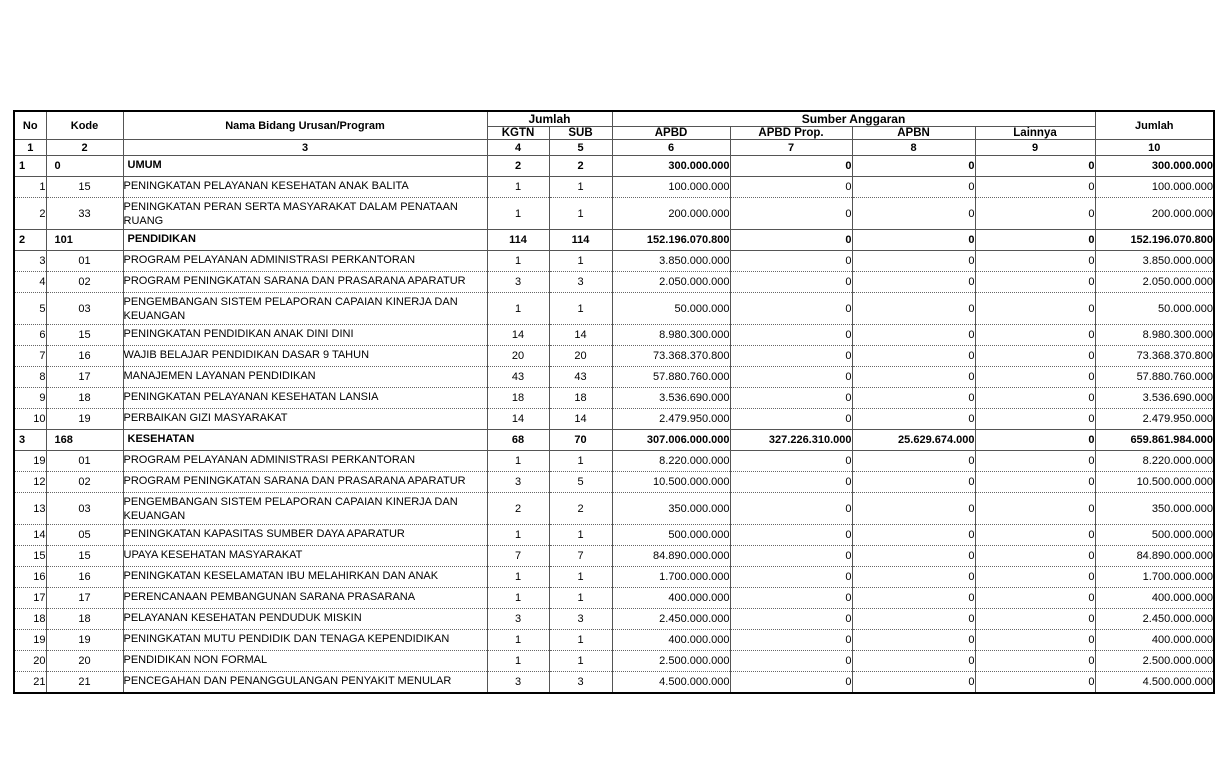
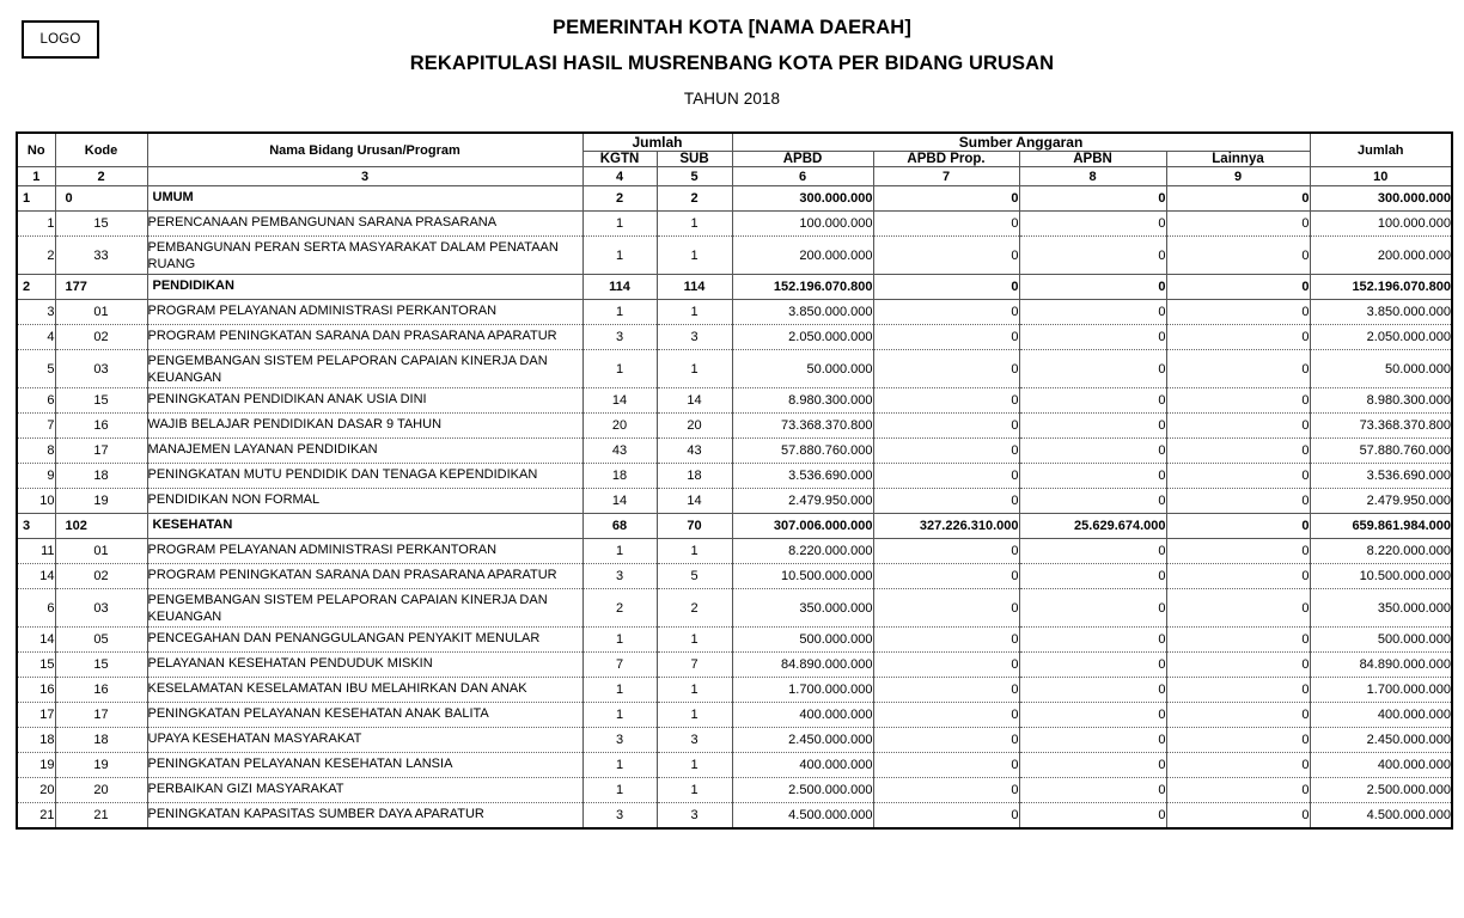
+ LOGO
+ PEMERINTAH KOTA [NAMA DAERAH]
+ REKAPITULASI HASIL MUSRENBANG KOTA PER BIDANG URUSAN
+ TAHUN 2018
  No	Kode	Nama Bidang Urusan/Program	Jumlah	Sumber Anggaran	Jumlah
  KGTN	SUB	APBD	APBD Prop.	APBN	Lainnya
  1	2	3	4	5	6	7	8	9	10
  1	0	UMUM	2	2	300.000.000	0	0	0	300.000.000
- 1	15	PENINGKATAN PELAYANAN KESEHATAN ANAK BALITA	1	1	100.000.000	0	0	0	100.000.000
+ 1	15	PERENCANAAN PEMBANGUNAN SARANA PRASARANA	1	1	100.000.000	0	0	0	100.000.000
- 2	33	PENINGKATAN PERAN SERTA MASYARAKAT DALAM PENATAAN RUANG	1	1	200.000.000	0	0	0	200.000.000
+ 2	33	PEMBANGUNAN PERAN SERTA MASYARAKAT DALAM PENATAAN RUANG	1	1	200.000.000	0	0	0	200.000.000
- 2	101	PENDIDIKAN	114	114	152.196.070.800	0	0	0	152.196.070.800
+ 2	177	PENDIDIKAN	114	114	152.196.070.800	0	0	0	152.196.070.800
  3	01	PROGRAM PELAYANAN ADMINISTRASI PERKANTORAN	1	1	3.850.000.000	0	0	0	3.850.000.000
  4	02	PROGRAM PENINGKATAN SARANA DAN PRASARANA APARATUR	3	3	2.050.000.000	0	0	0	2.050.000.000
  5	03	PENGEMBANGAN SISTEM PELAPORAN CAPAIAN KINERJA DAN KEUANGAN	1	1	50.000.000	0	0	0	50.000.000
- 6	15	PENINGKATAN PENDIDIKAN ANAK DINI DINI	14	14	8.980.300.000	0	0	0	8.980.300.000
+ 6	15	PENINGKATAN PENDIDIKAN ANAK USIA DINI	14	14	8.980.300.000	0	0	0	8.980.300.000
  7	16	WAJIB BELAJAR PENDIDIKAN DASAR 9 TAHUN	20	20	73.368.370.800	0	0	0	73.368.370.800
  8	17	MANAJEMEN LAYANAN PENDIDIKAN	43	43	57.880.760.000	0	0	0	57.880.760.000
- 9	18	PENINGKATAN PELAYANAN KESEHATAN LANSIA	18	18	3.536.690.000	0	0	0	3.536.690.000
+ 9	18	PENINGKATAN MUTU PENDIDIK DAN TENAGA KEPENDIDIKAN	18	18	3.536.690.000	0	0	0	3.536.690.000
- 10	19	PERBAIKAN GIZI MASYARAKAT	14	14	2.479.950.000	0	0	0	2.479.950.000
+ 10	19	PENDIDIKAN NON FORMAL	14	14	2.479.950.000	0	0	0	2.479.950.000
- 3	168	KESEHATAN	68	70	307.006.000.000	327.226.310.000	25.629.674.000	0	659.861.984.000
+ 3	102	KESEHATAN	68	70	307.006.000.000	327.226.310.000	25.629.674.000	0	659.861.984.000
- 19	01	PROGRAM PELAYANAN ADMINISTRASI PERKANTORAN	1	1	8.220.000.000	0	0	0	8.220.000.000
+ 11	01	PROGRAM PELAYANAN ADMINISTRASI PERKANTORAN	1	1	8.220.000.000	0	0	0	8.220.000.000
- 12	02	PROGRAM PENINGKATAN SARANA DAN PRASARANA APARATUR	3	5	10.500.000.000	0	0	0	10.500.000.000
+ 14	02	PROGRAM PENINGKATAN SARANA DAN PRASARANA APARATUR	3	5	10.500.000.000	0	0	0	10.500.000.000
- 13	03	PENGEMBANGAN SISTEM PELAPORAN CAPAIAN KINERJA DAN KEUANGAN	2	2	350.000.000	0	0	0	350.000.000
+ 6	03	PENGEMBANGAN SISTEM PELAPORAN CAPAIAN KINERJA DAN KEUANGAN	2	2	350.000.000	0	0	0	350.000.000
- 14	05	PENINGKATAN KAPASITAS SUMBER DAYA APARATUR	1	1	500.000.000	0	0	0	500.000.000
+ 14	05	PENCEGAHAN DAN PENANGGULANGAN PENYAKIT MENULAR	1	1	500.000.000	0	0	0	500.000.000
- 15	15	UPAYA KESEHATAN MASYARAKAT	7	7	84.890.000.000	0	0	0	84.890.000.000
+ 15	15	PELAYANAN KESEHATAN PENDUDUK MISKIN	7	7	84.890.000.000	0	0	0	84.890.000.000
- 16	16	PENINGKATAN KESELAMATAN IBU MELAHIRKAN DAN ANAK	1	1	1.700.000.000	0	0	0	1.700.000.000
+ 16	16	KESELAMATAN KESELAMATAN IBU MELAHIRKAN DAN ANAK	1	1	1.700.000.000	0	0	0	1.700.000.000
- 17	17	PERENCANAAN PEMBANGUNAN SARANA PRASARANA	1	1	400.000.000	0	0	0	400.000.000
+ 17	17	PENINGKATAN PELAYANAN KESEHATAN ANAK BALITA	1	1	400.000.000	0	0	0	400.000.000
- 18	18	PELAYANAN KESEHATAN PENDUDUK MISKIN	3	3	2.450.000.000	0	0	0	2.450.000.000
+ 18	18	UPAYA KESEHATAN MASYARAKAT	3	3	2.450.000.000	0	0	0	2.450.000.000
- 19	19	PENINGKATAN MUTU PENDIDIK DAN TENAGA KEPENDIDIKAN	1	1	400.000.000	0	0	0	400.000.000
+ 19	19	PENINGKATAN PELAYANAN KESEHATAN LANSIA	1	1	400.000.000	0	0	0	400.000.000
- 20	20	PENDIDIKAN NON FORMAL	1	1	2.500.000.000	0	0	0	2.500.000.000
+ 20	20	PERBAIKAN GIZI MASYARAKAT	1	1	2.500.000.000	0	0	0	2.500.000.000
- 21	21	PENCEGAHAN DAN PENANGGULANGAN PENYAKIT MENULAR	3	3	4.500.000.000	0	0	0	4.500.000.000
+ 21	21	PENINGKATAN KAPASITAS SUMBER DAYA APARATUR	3	3	4.500.000.000	0	0	0	4.500.000.000
